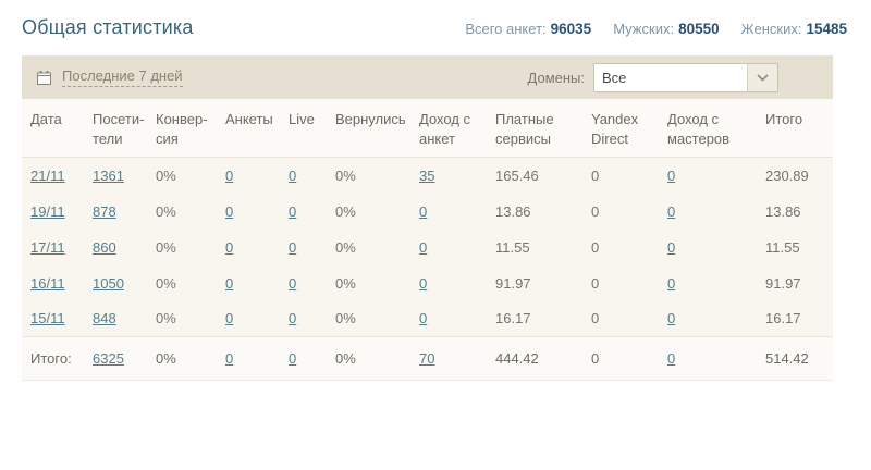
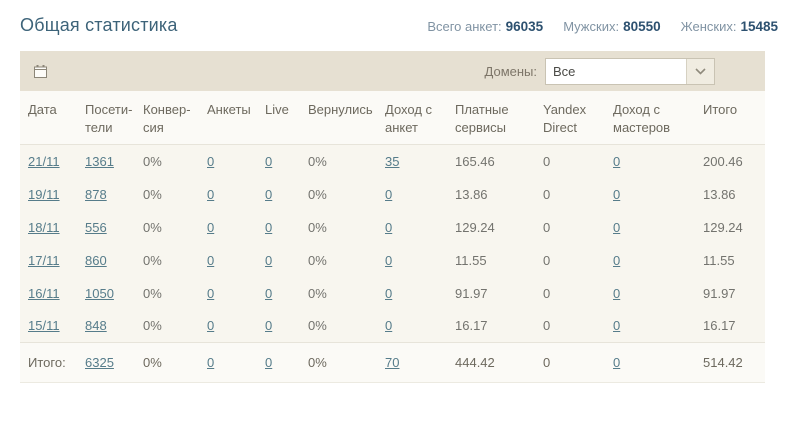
  Общая статистика
  Всего анкет: 96035
  Мужских: 80550
  Женских: 15485
- Последние 7 дней
  Домены:
  Все
  Дата	Посети-тели	Конвер-сия	Анкеты	Live	Вернулись	Доход с анкет	Платные сервисы	Yandex Direct	Доход с мастеров	Итого
- 21/11	1361	0%	0	0	0%	35	165.46	0	0	230.89
+ 21/11	1361	0%	0	0	0%	35	165.46	0	0	200.46
  19/11	878	0%	0	0	0%	0	13.86	0	0	13.86
+ 18/11	556	0%	0	0	0%	0	129.24	0	0	129.24
  17/11	860	0%	0	0	0%	0	11.55	0	0	11.55
  16/11	1050	0%	0	0	0%	0	91.97	0	0	91.97
  15/11	848	0%	0	0	0%	0	16.17	0	0	16.17
  Итого:	6325	0%	0	0	0%	70	444.42	0	0	514.42
